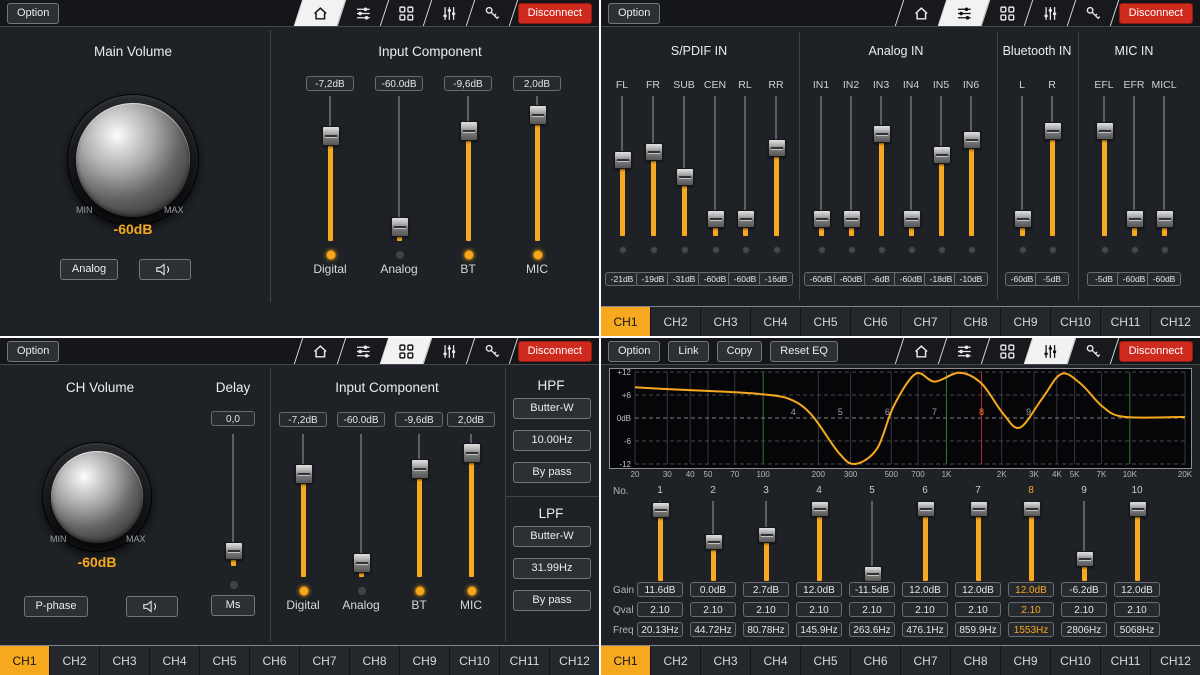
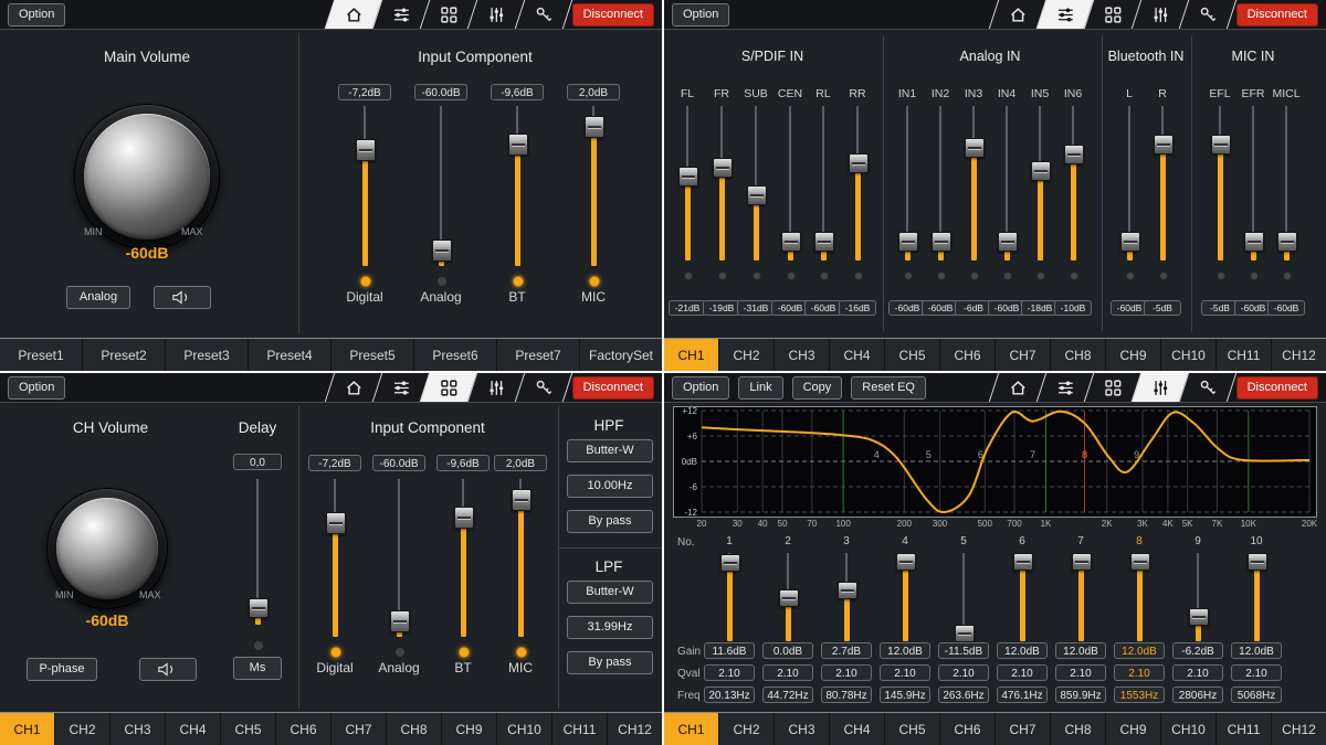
  Option
  Disconnect
  Main Volume
  MIN
  MAX
  -60dB
  Analog
  Input Component
+ Preset1
+ Preset2
+ Preset3
+ Preset4
+ Preset5
+ Preset6
+ Preset7
+ FactorySet
  -7,2dB
  Digital
  -60.0dB
  Analog
  -9,6dB
  BT
  2,0dB
  MIC
  Option
  Disconnect
  CH1
  CH2
  CH3
  CH4
  CH5
  CH6
  CH7
  CH8
  CH9
  CH10
  CH11
  CH12
  S/PDIF IN
  FL
  -21dB
  FR
  -19dB
  SUB
  -31dB
  CEN
  -60dB
  RL
  -60dB
  RR
  -16dB
  Analog IN
  IN1
  -60dB
  IN2
  -60dB
  IN3
  -6dB
  IN4
  -60dB
  IN5
  -18dB
  IN6
  -10dB
  Bluetooth IN
  L
  -60dB
  R
  -5dB
  MIC IN
  EFL
  -5dB
  EFR
  -60dB
  MICL
  -60dB
  Option
  Disconnect
  CH Volume
  Delay
  MIN
  MAX
  -60dB
  P-phase
  Ms
  Input Component
  HPF
  Butter-W
  10.00Hz
  By pass
  LPF
  Butter-W
  31.99Hz
  By pass
  CH1
  CH2
  CH3
  CH4
  CH5
  CH6
  CH7
  CH8
  CH9
  CH10
  CH11
  CH12
  0,0
  -7,2dB
  Digital
  -60.0dB
  Analog
  -9,6dB
  BT
  2,0dB
  MIC
  Option
  Link
  Copy
  Reset EQ
  Disconnect
  20
  30
  40
  50
  70
  100
  200
  300
  500
  700
  1K
  2K
  3K
  4K
  5K
  7K
  10K
  20K
  +12
  +6
  0dB
  -6
  -12
  4
  5
  6
  7
  8
  9
  No.
  Gain
  Qval
  Freq
  CH1
  CH2
  CH3
  CH4
  CH5
  CH6
  CH7
  CH8
  CH9
  CH10
  CH11
  CH12
  1
  11.6dB
  2.10
  20.13Hz
  2
  0.0dB
  2.10
  44.72Hz
  3
  2.7dB
  2.10
  80.78Hz
  4
  12.0dB
  2.10
  145.9Hz
  5
  -11.5dB
  2.10
  263.6Hz
  6
  12.0dB
  2.10
  476.1Hz
  7
  12.0dB
  2.10
  859.9Hz
  8
  12.0dB
  2.10
  1553Hz
  9
  -6.2dB
  2.10
  2806Hz
  10
  12.0dB
  2.10
  5068Hz
